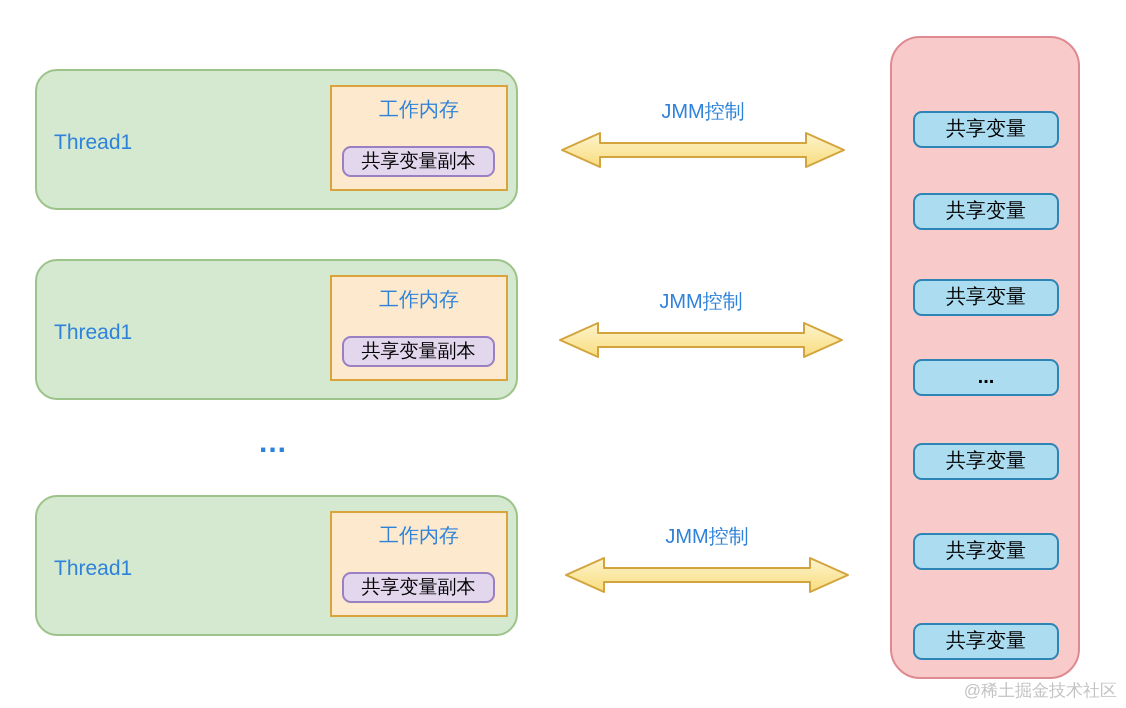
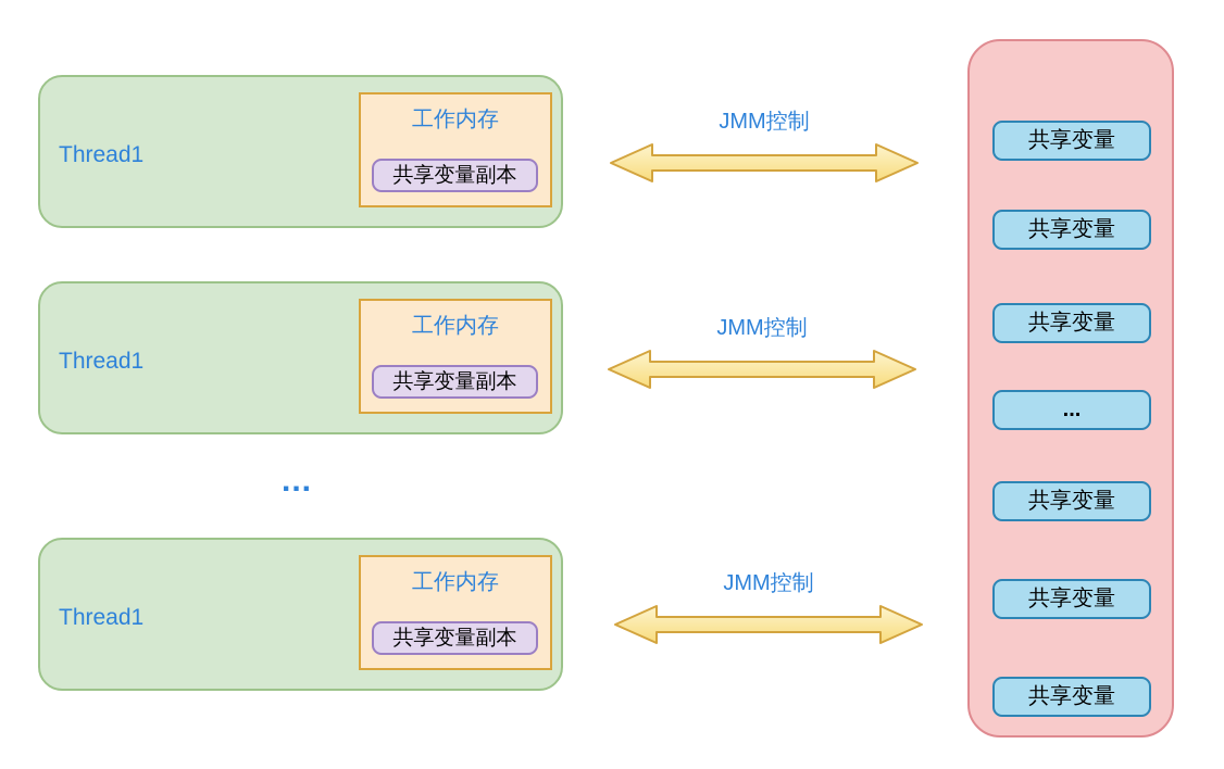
  Thread1
  工作内存
  共享变量副本
  Thread1
  工作内存
  共享变量副本
  ...
  Thread1
  工作内存
  共享变量副本
  JMM控制
  JMM控制
  JMM控制
  共享变量
  共享变量
  共享变量
  ...
  共享变量
  共享变量
  共享变量
- @稀土掘金技术社区
